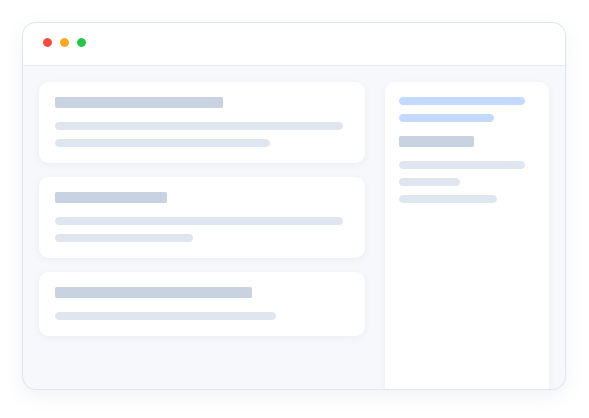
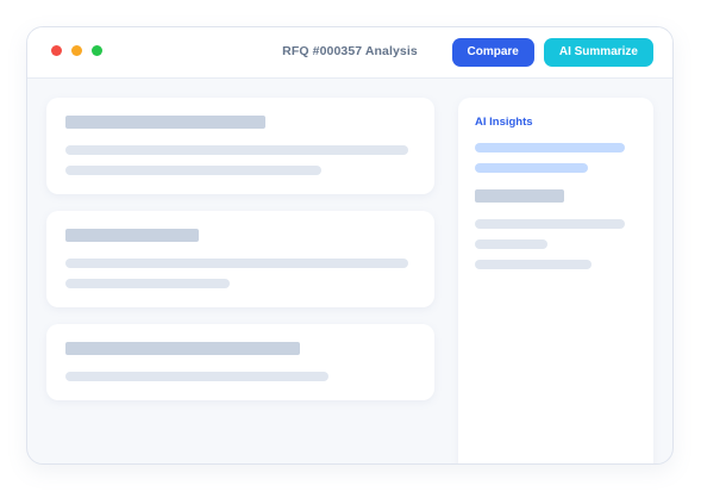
+ RFQ #000357 Analysis
+ Compare
+ AI Summarize
+ AI Insights
